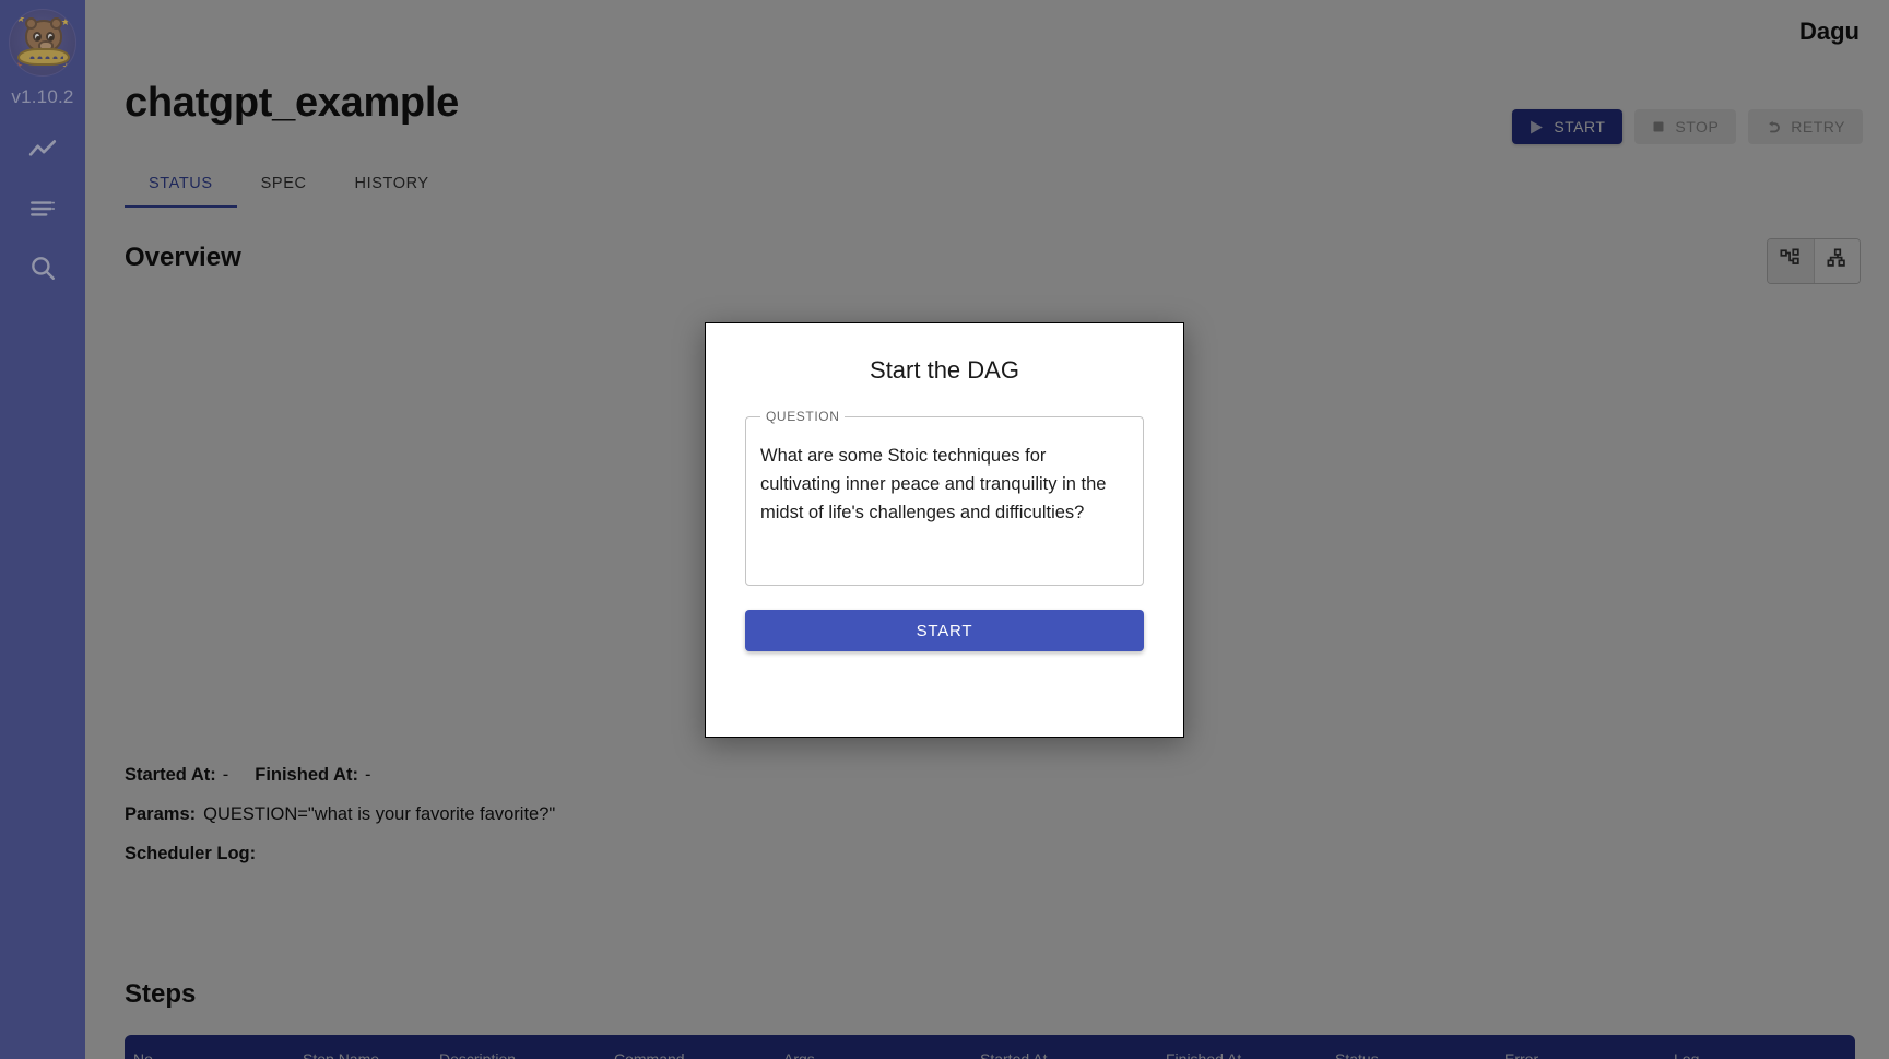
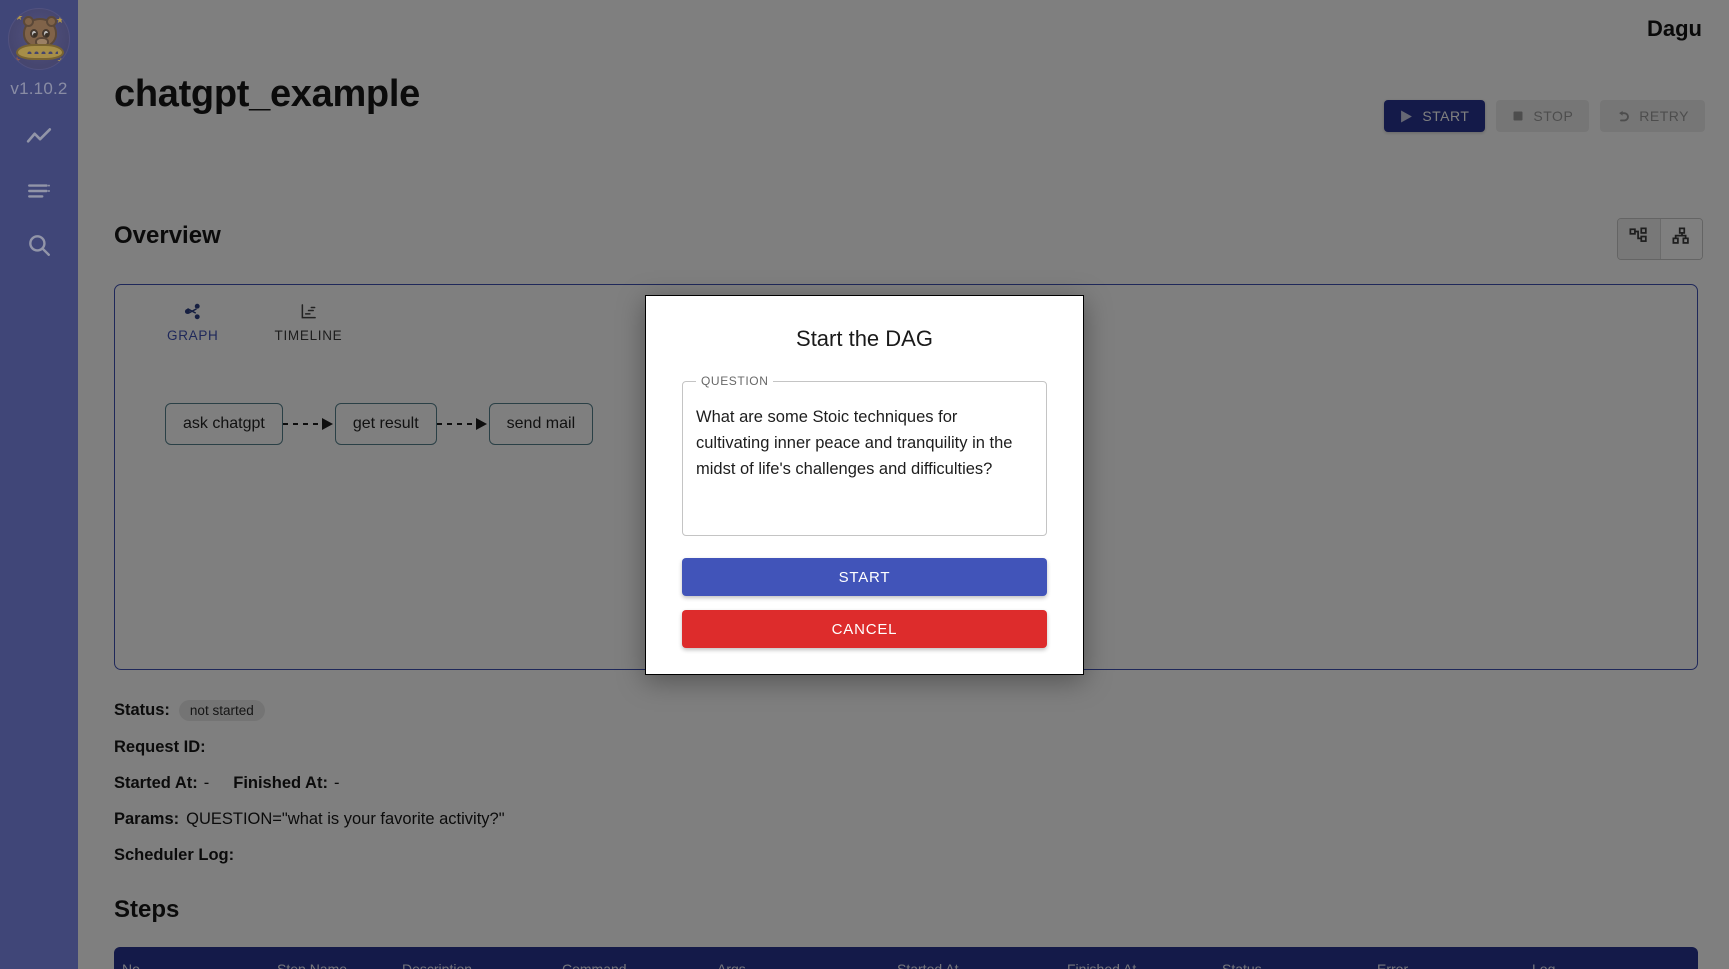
  ★
  ★
  ★
  ★
  v1.10.2
  Dagu
  chatgpt_example
  START
  STOP
  RETRY
- STATUS
- SPEC
- HISTORY
  Overview
+ GRAPH
+ TIMELINE
+ ask chatgpt
+ get result
+ send mail
+ Status:
+ not started
+ Request ID:
  Started At:
  -
  Finished At:
  -
  Params:
- QUESTION="what is your favorite favorite?"
+ QUESTION="what is your favorite activity?"
  Scheduler Log:
  Steps
  Start the DAG
  QUESTION
  START
+ CANCEL
